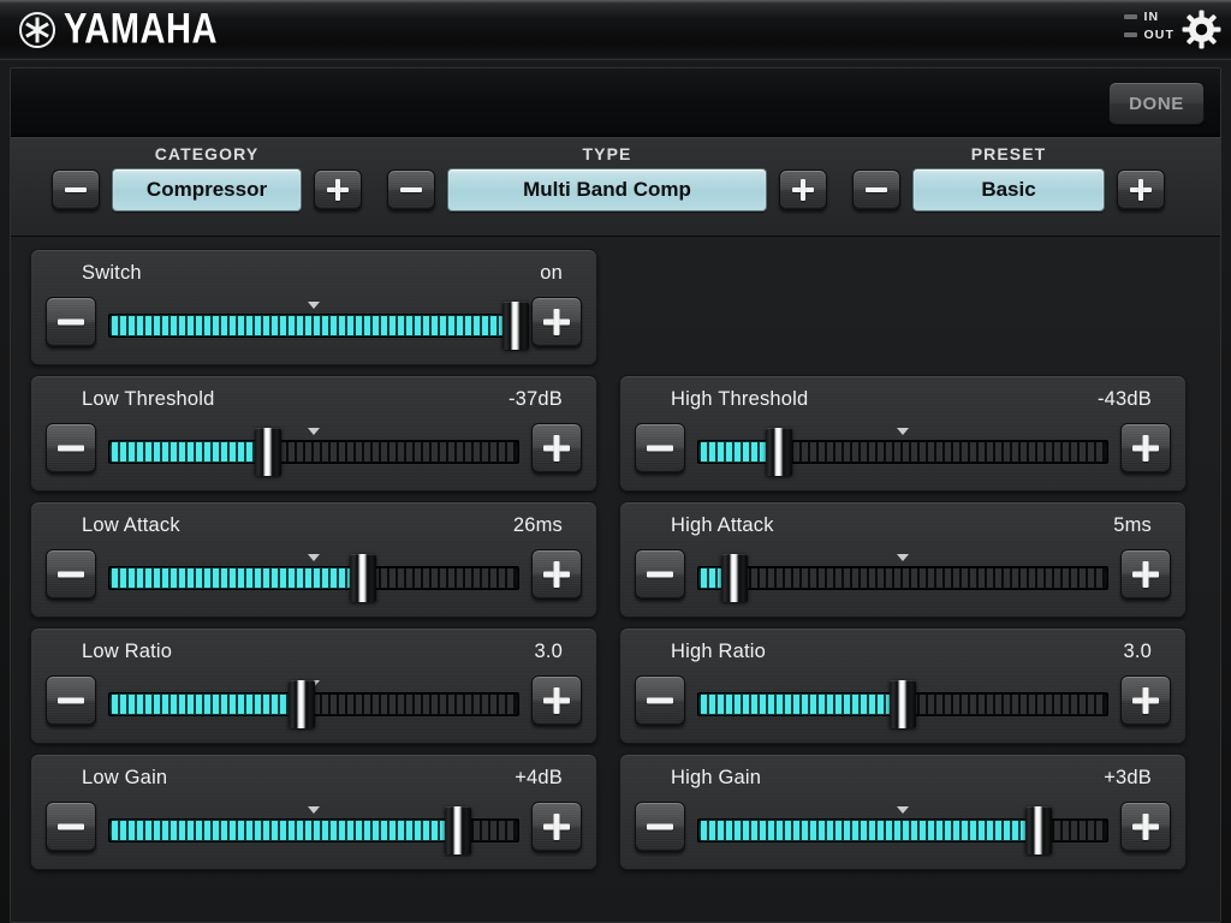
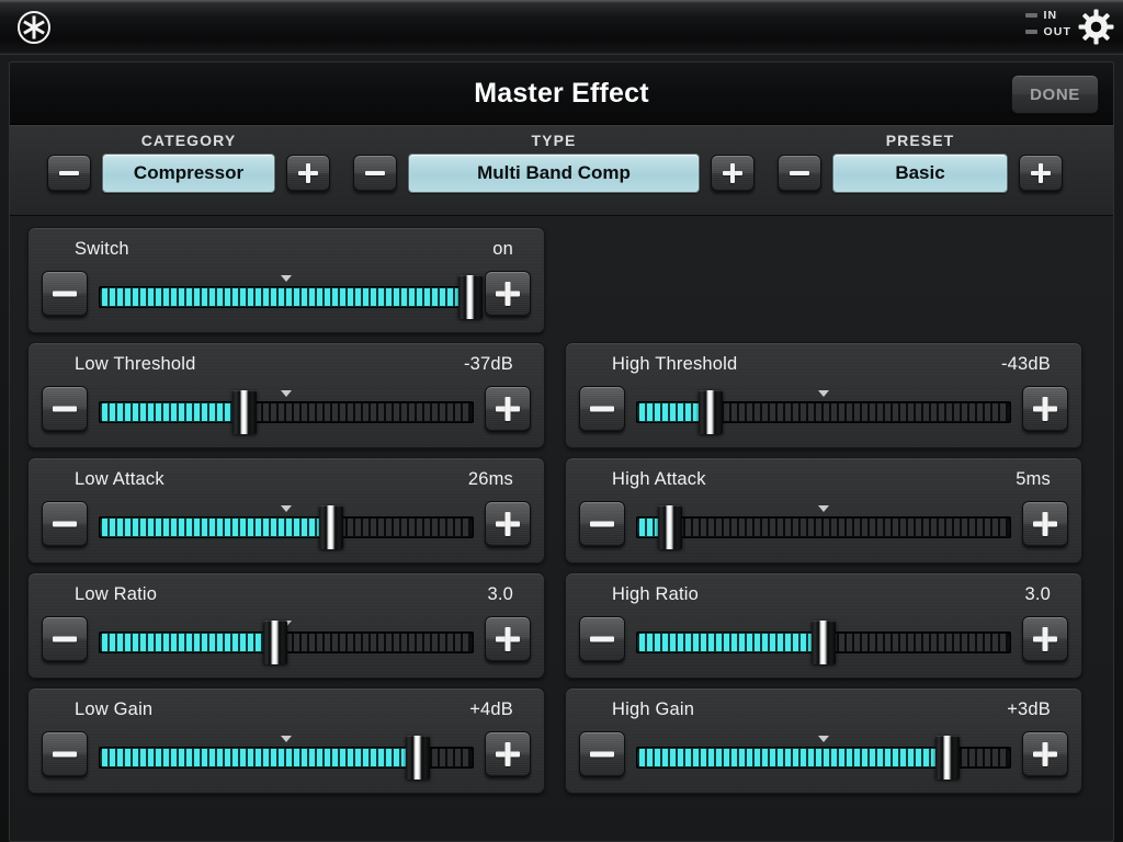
- YAMAHA
  IN
  OUT
+ Master Effect
  DONE
  CATEGORY
  Compressor
  TYPE
  Multi Band Comp
  PRESET
  Basic
  Switch
  on
  Low Threshold
  -37dB
  High Threshold
  -43dB
  Low Attack
  26ms
  High Attack
  5ms
  Low Ratio
  3.0
  High Ratio
  3.0
  Low Gain
  +4dB
  High Gain
  +3dB
